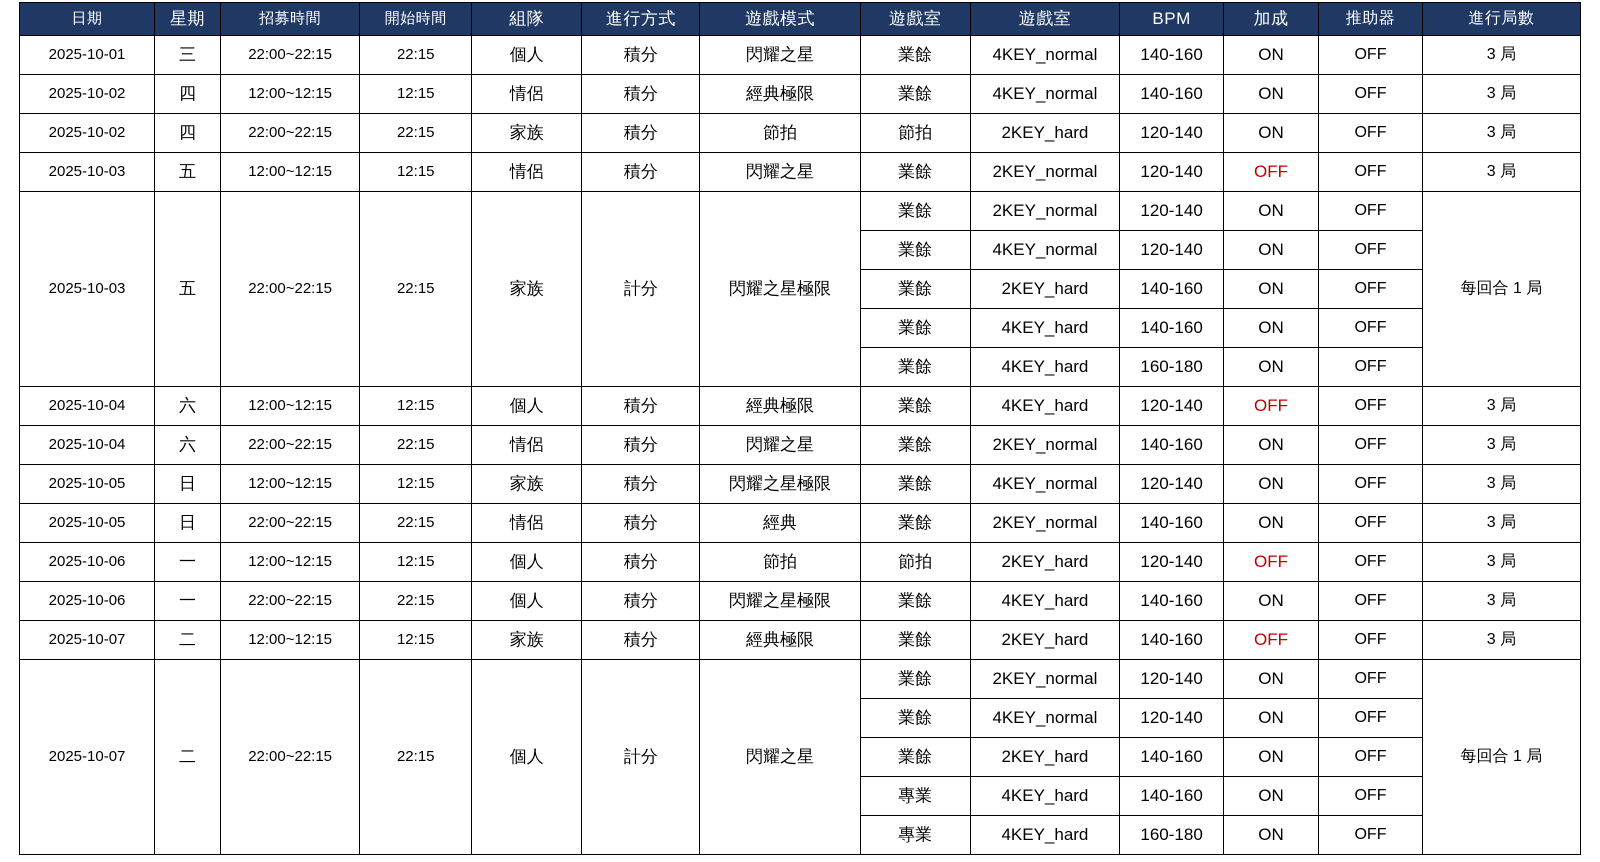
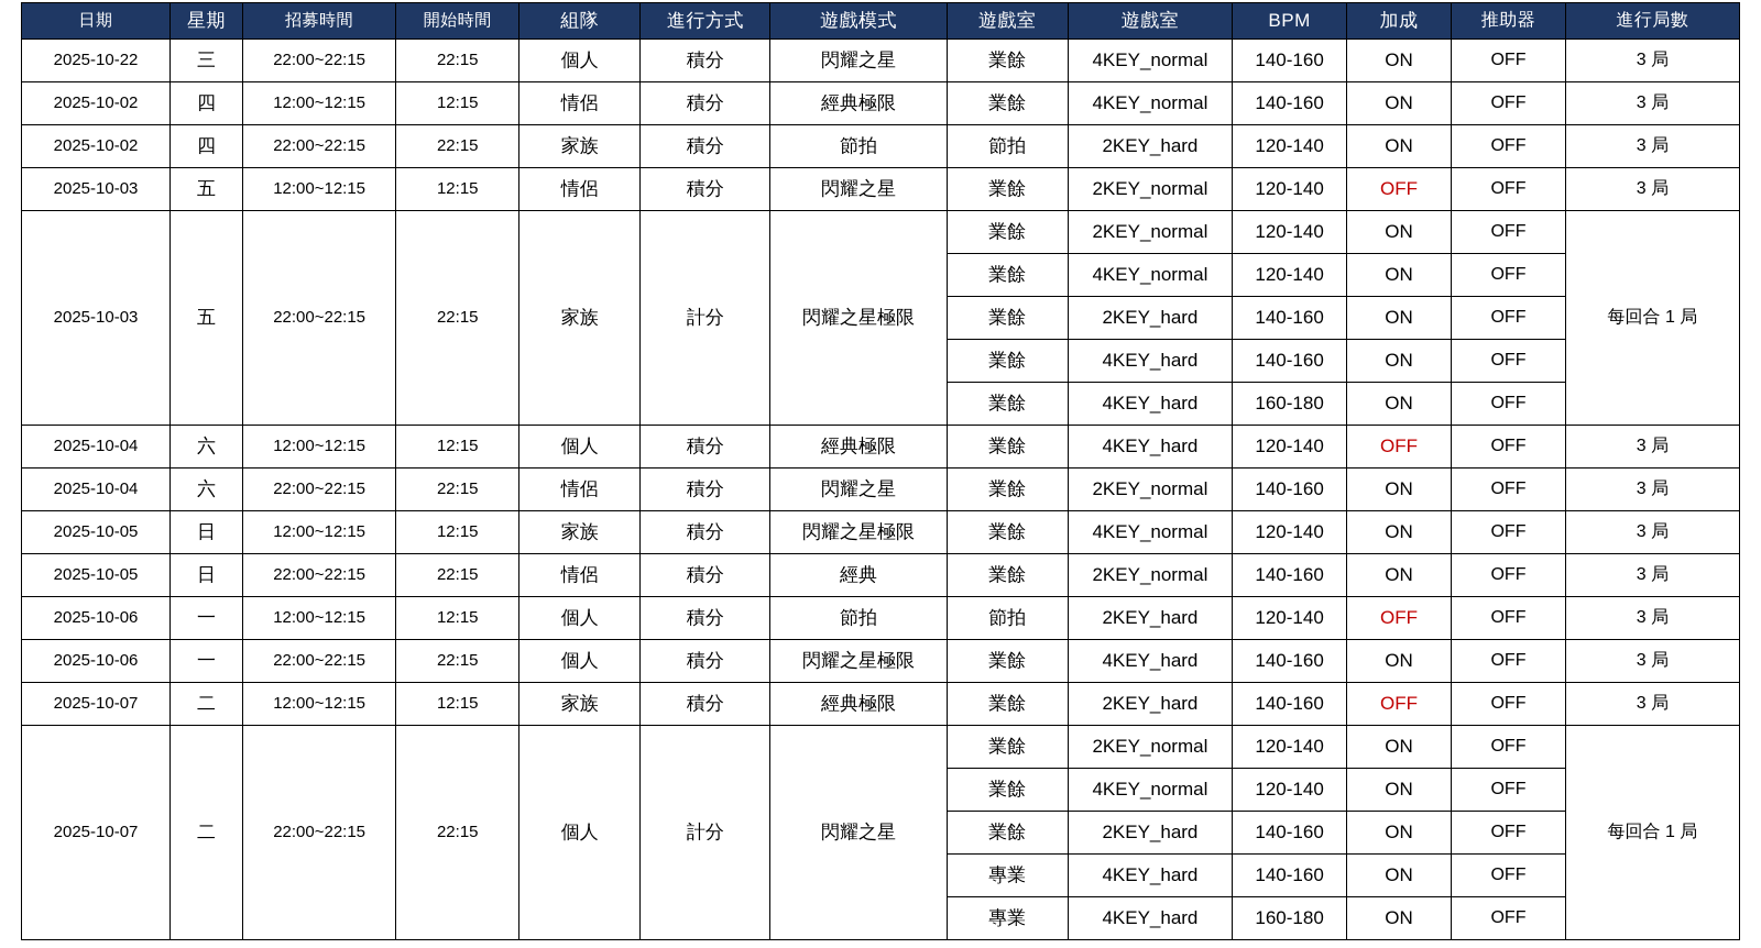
  日期	星期	招募時間	開始時間	組隊	進行方式	遊戲模式	遊戲室	遊戲室	BPM	加成	推助器	進行局數
- 2025-10-01	三	22:00~22:15	22:15	個人	積分	閃耀之星	業餘	4KEY_normal	140-160	ON	OFF	3 局
+ 2025-10-22	三	22:00~22:15	22:15	個人	積分	閃耀之星	業餘	4KEY_normal	140-160	ON	OFF	3 局
  2025-10-02	四	12:00~12:15	12:15	情侶	積分	經典極限	業餘	4KEY_normal	140-160	ON	OFF	3 局
  2025-10-02	四	22:00~22:15	22:15	家族	積分	節拍	節拍	2KEY_hard	120-140	ON	OFF	3 局
  2025-10-03	五	12:00~12:15	12:15	情侶	積分	閃耀之星	業餘	2KEY_normal	120-140	OFF	OFF	3 局
  2025-10-03	五	22:00~22:15	22:15	家族	計分	閃耀之星極限	業餘	2KEY_normal	120-140	ON	OFF	每回合 1 局
  業餘	4KEY_normal	120-140	ON	OFF
  業餘	2KEY_hard	140-160	ON	OFF
  業餘	4KEY_hard	140-160	ON	OFF
  業餘	4KEY_hard	160-180	ON	OFF
  2025-10-04	六	12:00~12:15	12:15	個人	積分	經典極限	業餘	4KEY_hard	120-140	OFF	OFF	3 局
  2025-10-04	六	22:00~22:15	22:15	情侶	積分	閃耀之星	業餘	2KEY_normal	140-160	ON	OFF	3 局
  2025-10-05	日	12:00~12:15	12:15	家族	積分	閃耀之星極限	業餘	4KEY_normal	120-140	ON	OFF	3 局
  2025-10-05	日	22:00~22:15	22:15	情侶	積分	經典	業餘	2KEY_normal	140-160	ON	OFF	3 局
  2025-10-06	一	12:00~12:15	12:15	個人	積分	節拍	節拍	2KEY_hard	120-140	OFF	OFF	3 局
  2025-10-06	一	22:00~22:15	22:15	個人	積分	閃耀之星極限	業餘	4KEY_hard	140-160	ON	OFF	3 局
  2025-10-07	二	12:00~12:15	12:15	家族	積分	經典極限	業餘	2KEY_hard	140-160	OFF	OFF	3 局
  2025-10-07	二	22:00~22:15	22:15	個人	計分	閃耀之星	業餘	2KEY_normal	120-140	ON	OFF	每回合 1 局
  業餘	4KEY_normal	120-140	ON	OFF
  業餘	2KEY_hard	140-160	ON	OFF
  專業	4KEY_hard	140-160	ON	OFF
  專業	4KEY_hard	160-180	ON	OFF
